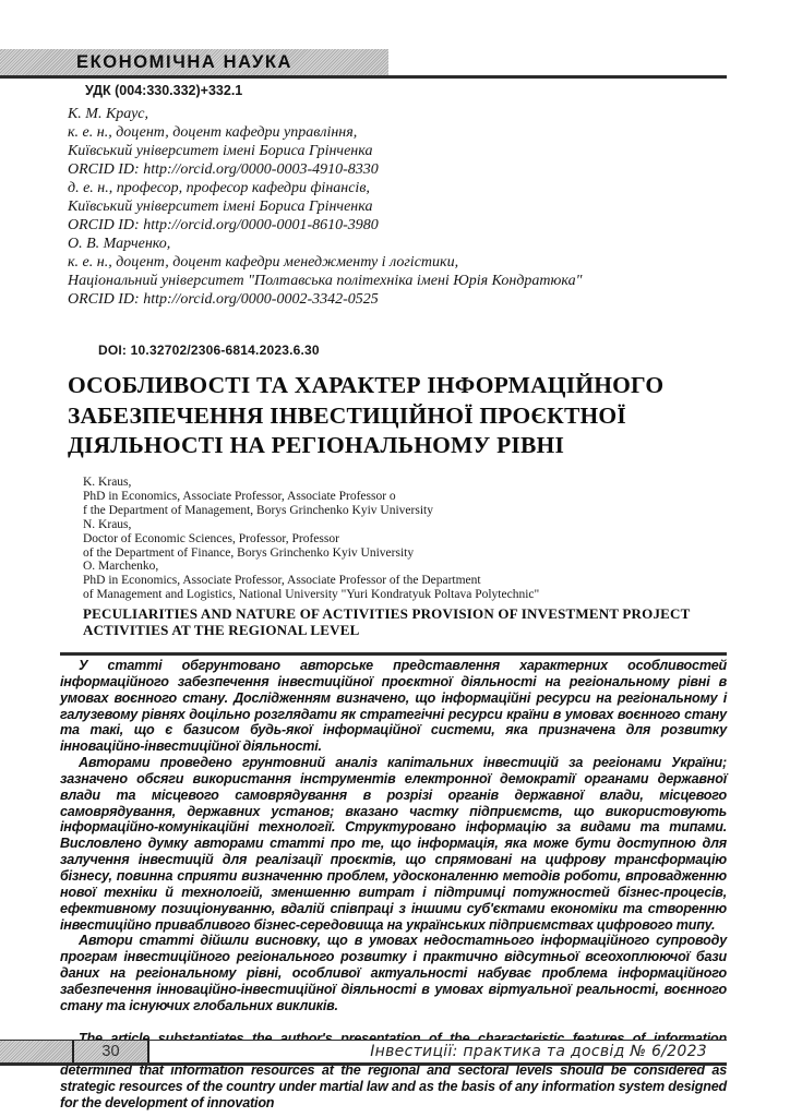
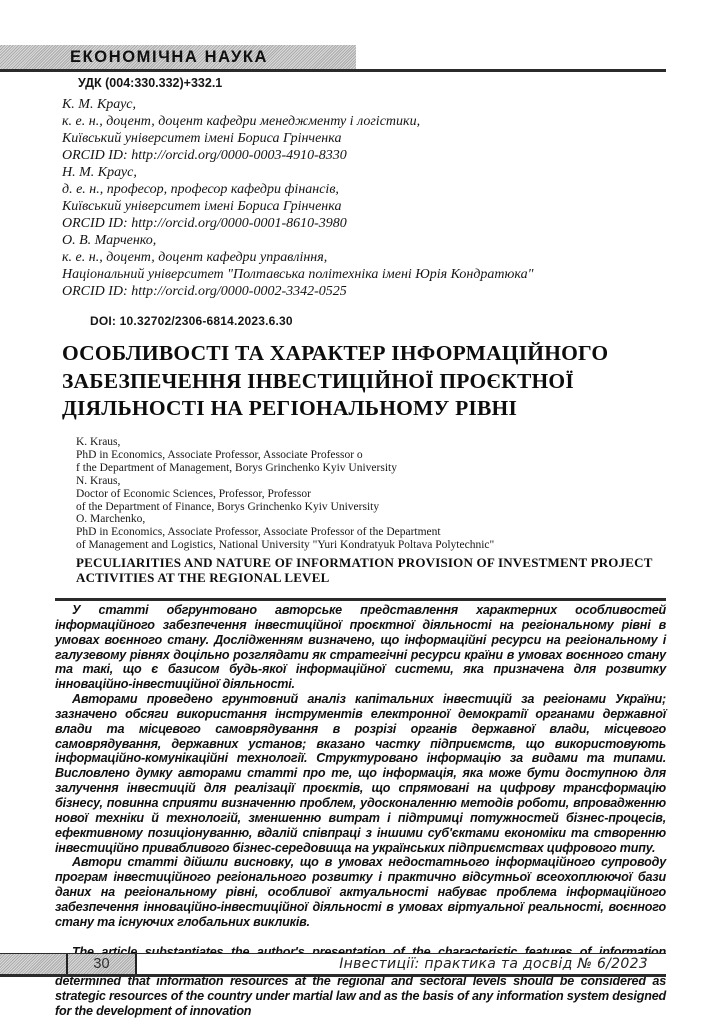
  ЕКОНОМІЧНА НАУКА
  УДК (004:330.332)+332.1
  К. М. Краус,
- к. е. н., доцент, доцент кафедри управління,
+ к. е. н., доцент, доцент кафедри менеджменту і логістики,
  Київський університет імені Бориса Грінченка
  ORCID ID: http://orcid.org/0000-0003-4910-8330
+ Н. М. Краус,
  д. е. н., професор, професор кафедри фінансів,
  Київський університет імені Бориса Грінченка
  ORCID ID: http://orcid.org/0000-0001-8610-3980
  О. В. Марченко,
- к. е. н., доцент, доцент кафедри менеджменту і логістики,
+ к. е. н., доцент, доцент кафедри управління,
  Національний університет "Полтавська політехніка імені Юрія Кондратюка"
  ORCID ID: http://orcid.org/0000-0002-3342-0525
  DOI: 10.32702/2306-6814.2023.6.30
  ОСОБЛИВОСТІ ТА ХАРАКТЕР ІНФОРМАЦІЙНОГО
  ЗАБЕЗПЕЧЕННЯ ІНВЕСТИЦІЙНОЇ ПРОЄКТНОЇ
  ДІЯЛЬНОСТІ НА РЕГІОНАЛЬНОМУ РІВНІ
  K. Kraus,
  PhD in Economics, Associate Professor, Associate Professor o
  f the Department of Management, Borys Grinchenko Kyiv University
  N. Kraus,
  Doctor of Economic Sciences, Professor, Professor
  of the Department of Finance, Borys Grinchenko Kyiv University
  O. Marchenko,
  PhD in Economics, Associate Professor, Associate Professor of the Department
  of Management and Logistics, National University "Yuri Kondratyuk Poltava Polytechnic"
- PECULIARITIES AND NATURE OF ACTIVITIES PROVISION OF INVESTMENT PROJECT
+ PECULIARITIES AND NATURE OF INFORMATION PROVISION OF INVESTMENT PROJECT
  ACTIVITIES AT THE REGIONAL LEVEL
  У статті обгрунтовано авторське представлення характерних особливостей інформаційного забезпечення інвестиційної проєктної діяльності на регіональному рівні в умовах воєнного стану. Дослідженням визначено, що інформаційні ресурси на регіональному і галузевому рівнях доцільно розглядати як стратегічні ресурси країни в умовах воєнного стану та такі, що є базисом будь-якої інформаційної системи, яка призначена для розвитку інноваційно-інвестиційної діяльності.
  Авторами проведено грунтовний аналіз капітальних інвестицій за регіонами України; зазначено обсяги використання інструментів електронної демократії органами державної влади та місцевого самоврядування в розрізі органів державної влади, місцевого самоврядування, державних установ; вказано частку підприємств, що використовують інформаційно-комунікаційні технології. Структуровано інформацію за видами та типами. Висловлено думку авторами статті про те, що інформація, яка може бути доступною для залучення інвестицій для реалізації проєктів, що спрямовані на цифрову трансформацію бізнесу, повинна сприяти визначенню проблем, удосконаленню методів роботи, впровадженню нової техніки й технологій, зменшенню витрат і підтримці потужностей бізнес-процесів, ефективному позиціонуванню, вдалій співпраці з іншими суб'єктами економіки та створенню інвестиційно привабливого бізнес-середовища на українських підприємствах цифрового типу.
  Автори статті дійшли висновку, що в умовах недостатнього інформаційного супроводу програм інвестиційного регіонального розвитку і практично відсутньої всеохоплюючої бази даних на регіональному рівні, особливої актуальності набуває проблема інформаційного забезпечення інноваційно-інвестиційної діяльності в умовах віртуальної реальності, воєнного стану та існуючих глобальних викликів.
  The article substantiates the author's presentation of the characteristic features of information determined that information resources at the regional and sectoral levels should be considered as strategic resources of the country under martial law and as the basis of any information system designed for the development of innovation
  30
  Інвестиції: практика та досвід № 6/2023
